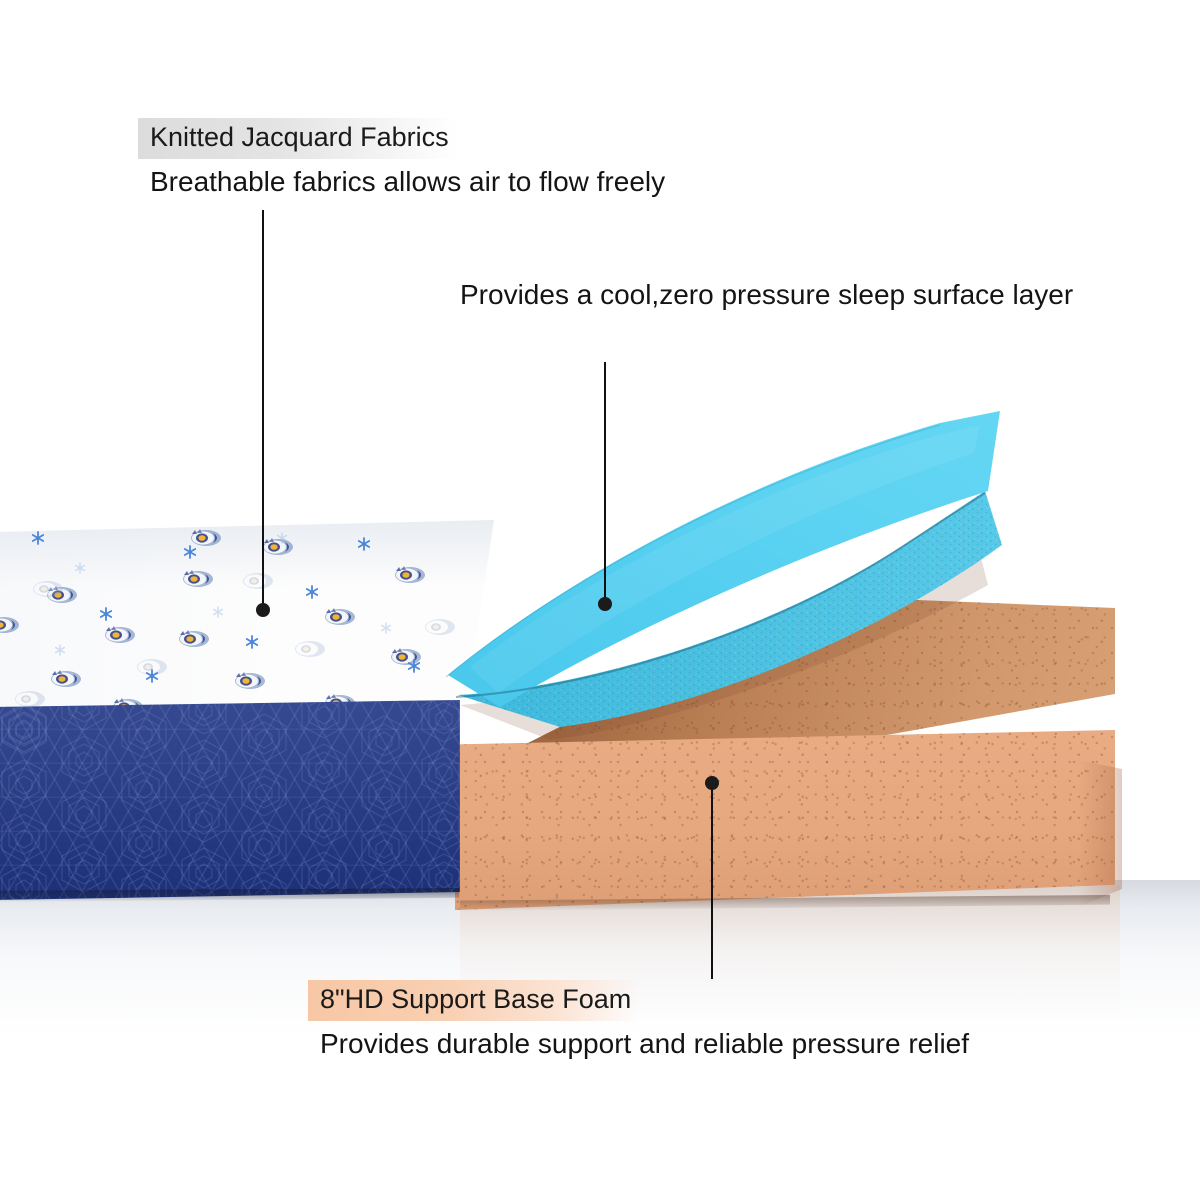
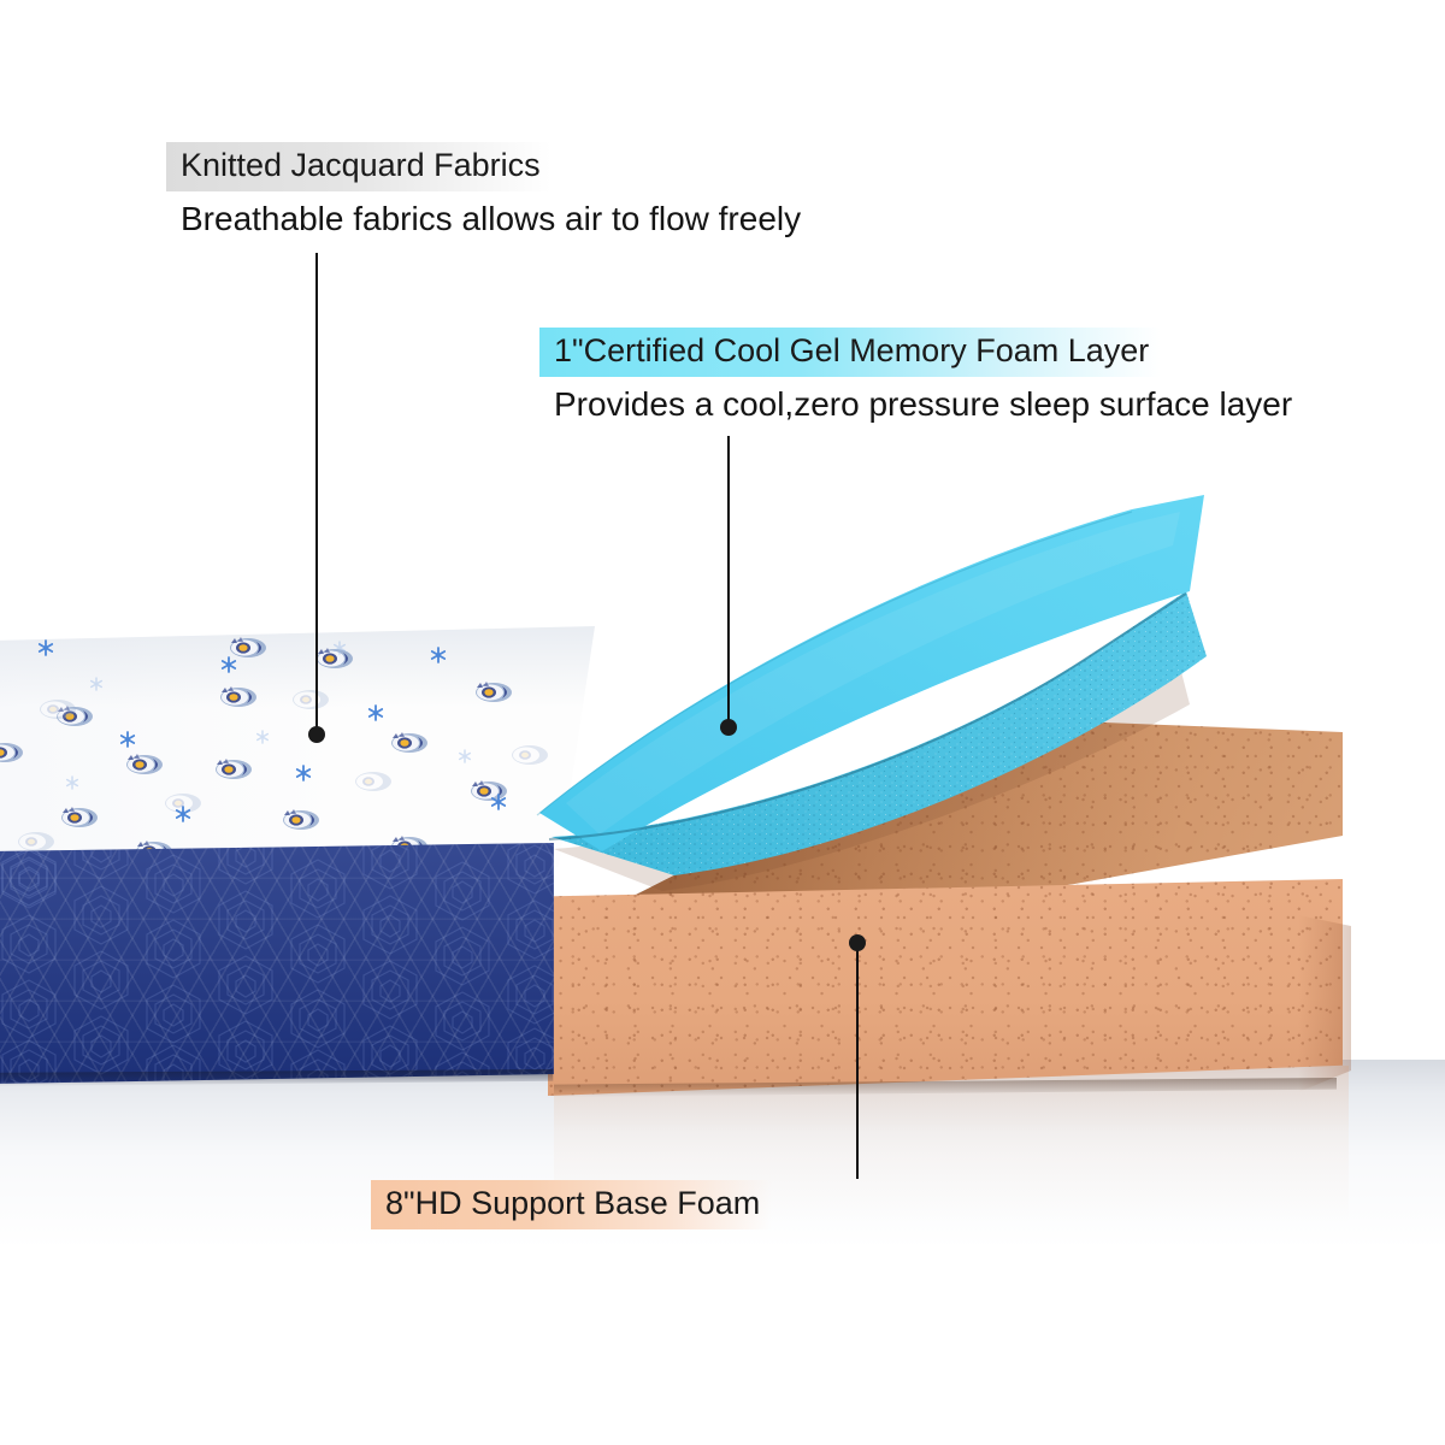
  Knitted Jacquard Fabrics
  Breathable fabrics allows air to flow freely
+ 1"Certified Cool Gel Memory Foam Layer
  Provides a cool,zero pressure sleep surface layer
  8"HD Support Base Foam
- Provides durable support and reliable pressure relief
